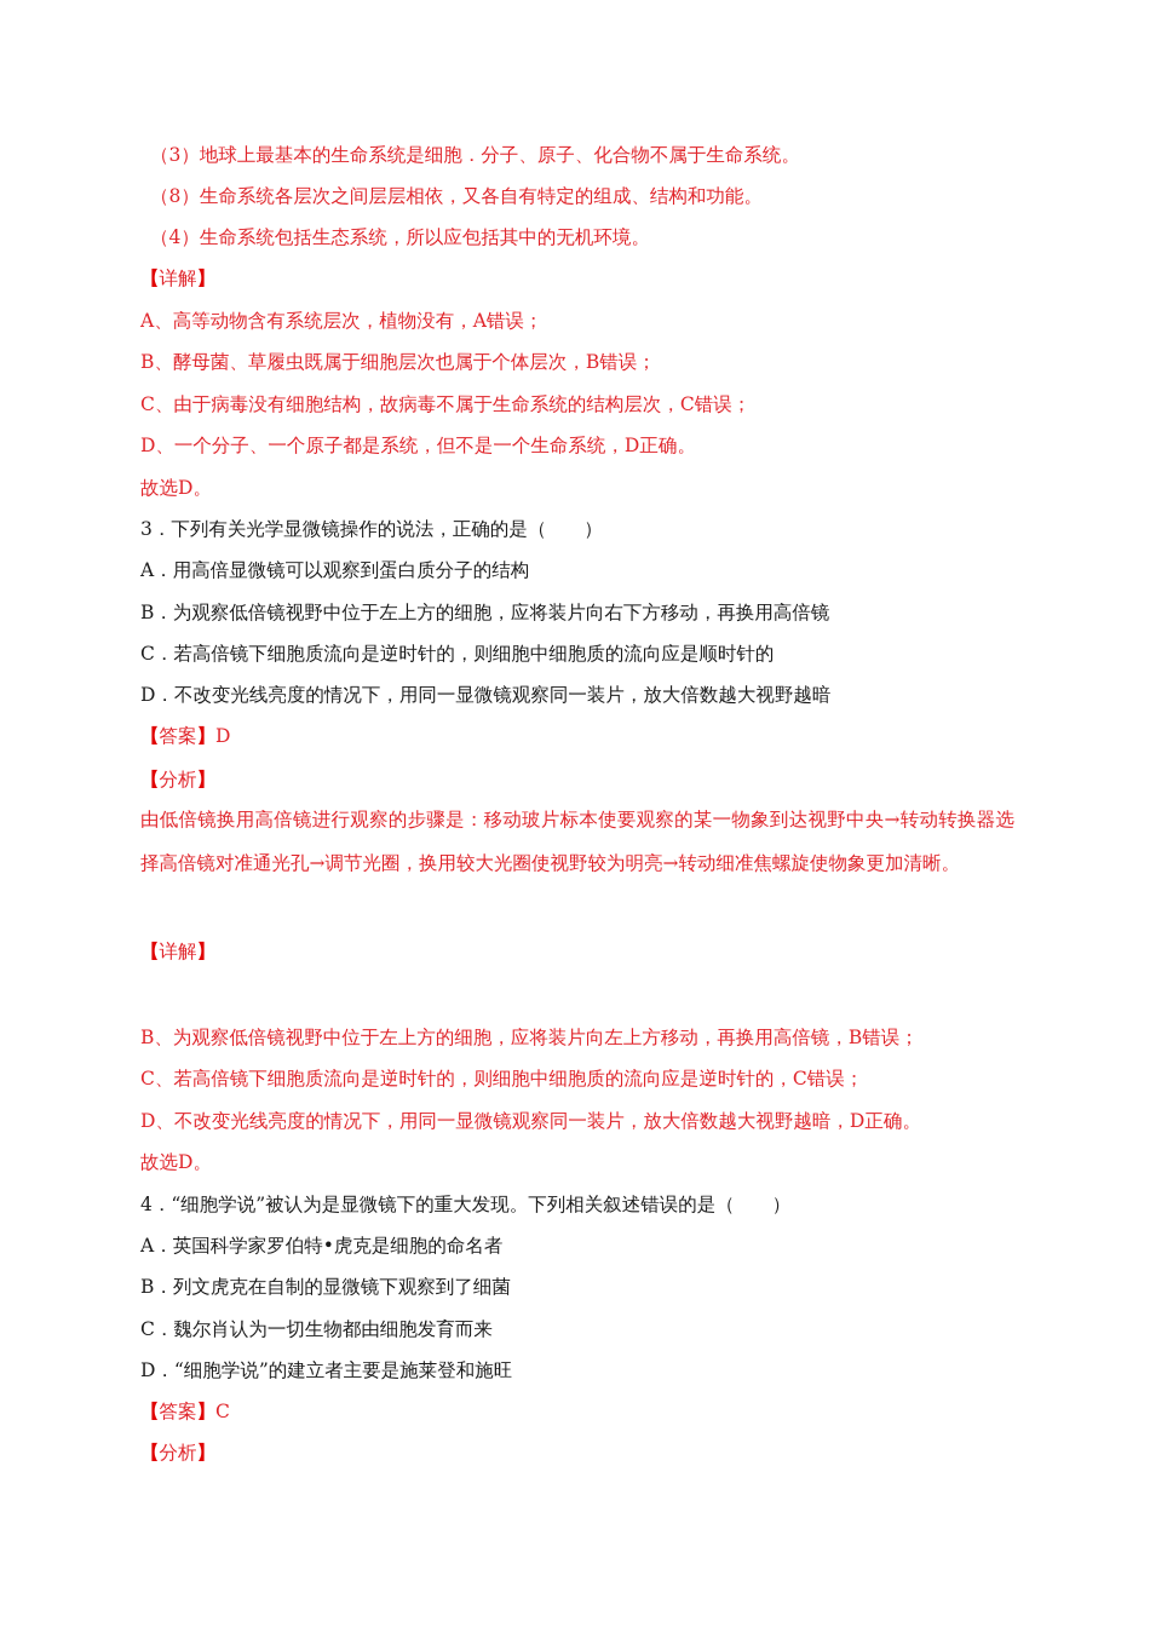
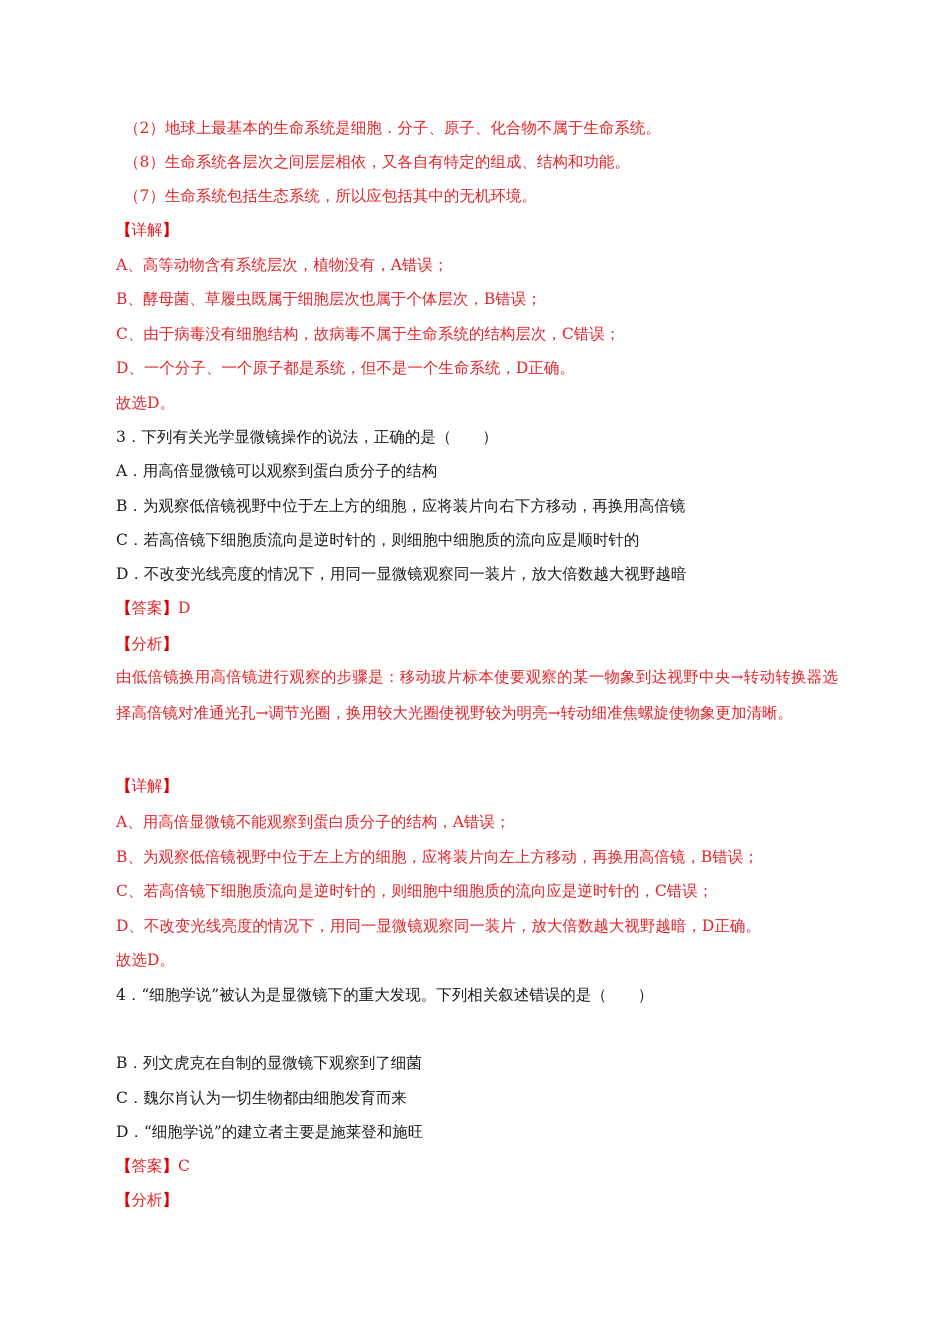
- （3）地球上最基本的生命系统是细胞．分子、原子、化合物不属于生命系统。
+ （2）地球上最基本的生命系统是细胞．分子、原子、化合物不属于生命系统。
  （8）生命系统各层次之间层层相依，又各自有特定的组成、结构和功能。
- （4）生命系统包括生态系统，所以应包括其中的无机环境。
+ （7）生命系统包括生态系统，所以应包括其中的无机环境。
  【详解】
  A、高等动物含有系统层次，植物没有，A错误；
  B、酵母菌、草履虫既属于细胞层次也属于个体层次，B错误；
  C、由于病毒没有细胞结构，故病毒不属于生命系统的结构层次，C错误；
  D、一个分子、一个原子都是系统，但不是一个生命系统，D正确。
  故选D。
  3．下列有关光学显微镜操作的说法，正确的是（ ）
  A．用高倍显微镜可以观察到蛋白质分子的结构
  B．为观察低倍镜视野中位于左上方的细胞，应将装片向右下方移动，再换用高倍镜
  C．若高倍镜下细胞质流向是逆时针的，则细胞中细胞质的流向应是顺时针的
  D．不改变光线亮度的情况下，用同一显微镜观察同一装片，放大倍数越大视野越暗
  【答案】D
  【分析】
  由低倍镜换用高倍镜进行观察的步骤是：移动玻片标本使要观察的某一物象到达视野中央→转动转换器选择高倍镜对准通光孔→调节光圈，换用较大光圈使视野较为明亮→转动细准焦螺旋使物象更加清晰。
  【详解】
+ A、用高倍显微镜不能观察到蛋白质分子的结构，A错误；
  B、为观察低倍镜视野中位于左上方的细胞，应将装片向左上方移动，再换用高倍镜，B错误；
  C、若高倍镜下细胞质流向是逆时针的，则细胞中细胞质的流向应是逆时针的，C错误；
  D、不改变光线亮度的情况下，用同一显微镜观察同一装片，放大倍数越大视野越暗，D正确。
  故选D。
  4．“细胞学说”被认为是显微镜下的重大发现。下列相关叙述错误的是（ ）
- A．英国科学家罗伯特•虎克是细胞的命名者
  B．列文虎克在自制的显微镜下观察到了细菌
  C．魏尔肖认为一切生物都由细胞发育而来
  D．“细胞学说”的建立者主要是施莱登和施旺
  【答案】C
  【分析】
